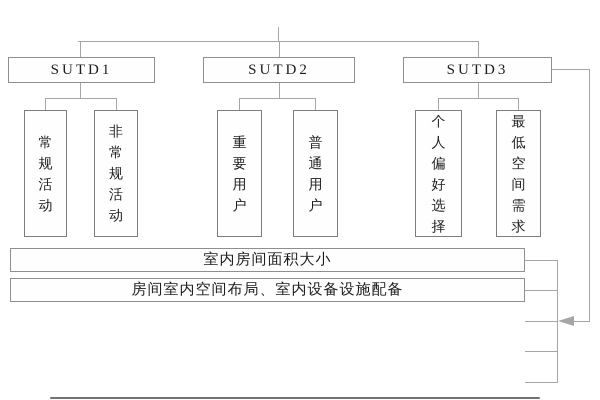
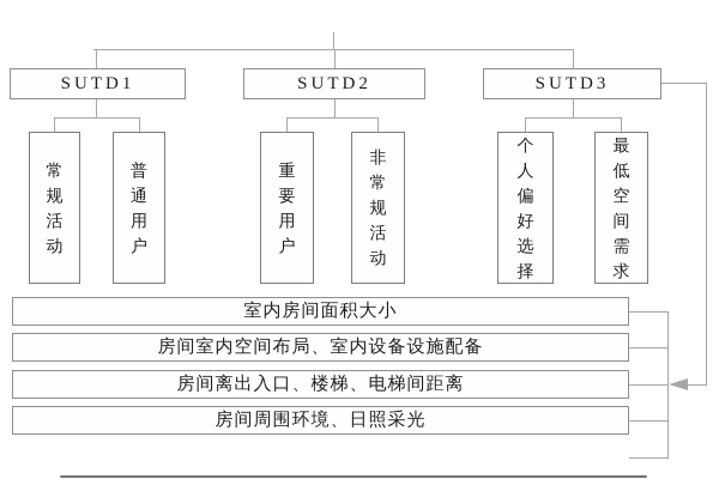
  SUTD1
  SUTD2
  SUTD3
  常规活动
- 非常规活动
+ 普通用户
  重要用户
- 普通用户
+ 非常规活动
  个人偏好选择
  最低空间需求
  室内房间面积大小
  房间室内空间布局、室内设备设施配备
+ 房间离出入口、楼梯、电梯间距离
+ 房间周围环境、日照采光
